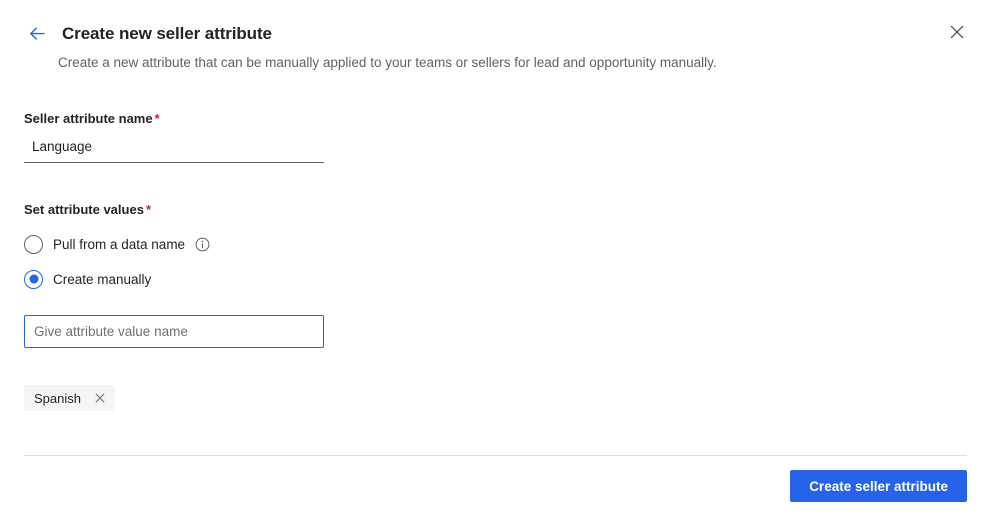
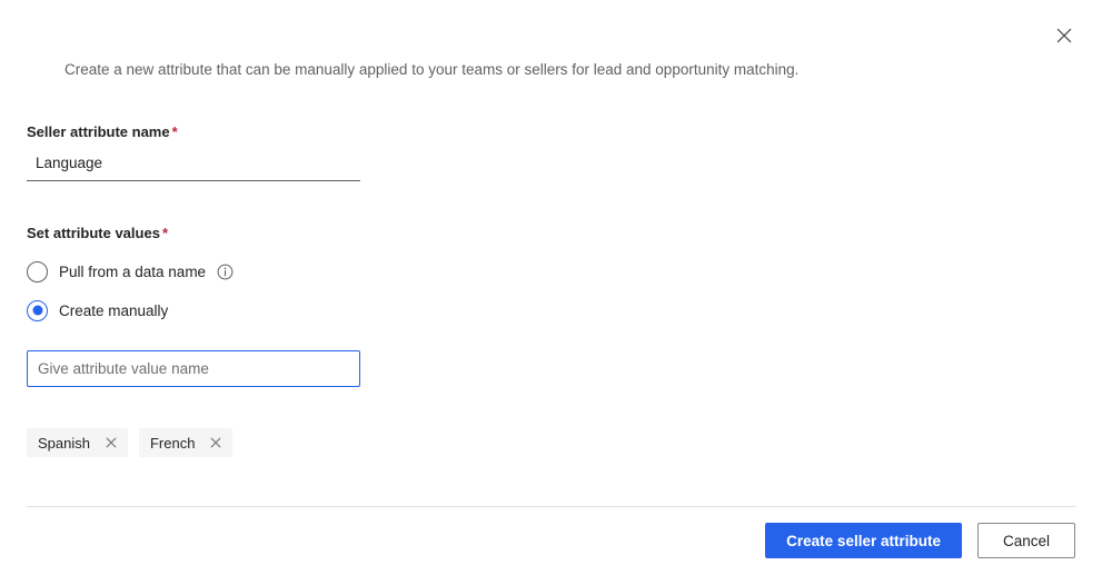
- Create new seller attribute
- Create a new attribute that can be manually applied to your teams or sellers for lead and opportunity manually.
+ Create a new attribute that can be manually applied to your teams or sellers for lead and opportunity matching.
  Seller attribute name *
  Language
  Set attribute values *
  Pull from a data name
  Create manually
  Give attribute value name
  Spanish
+ French
  Create seller attribute
+ Cancel
